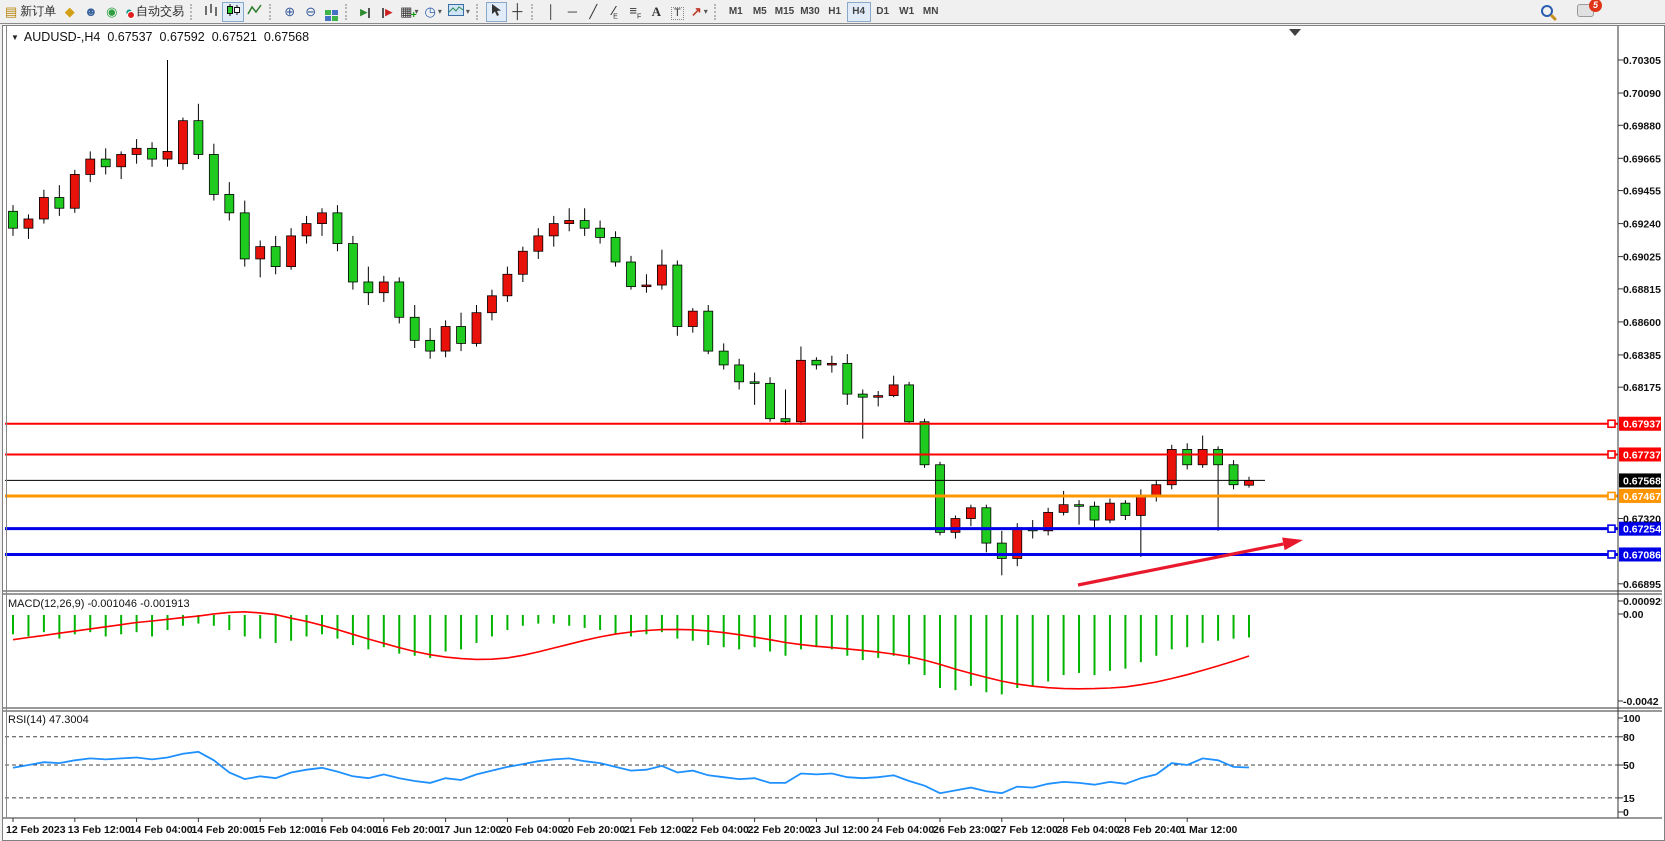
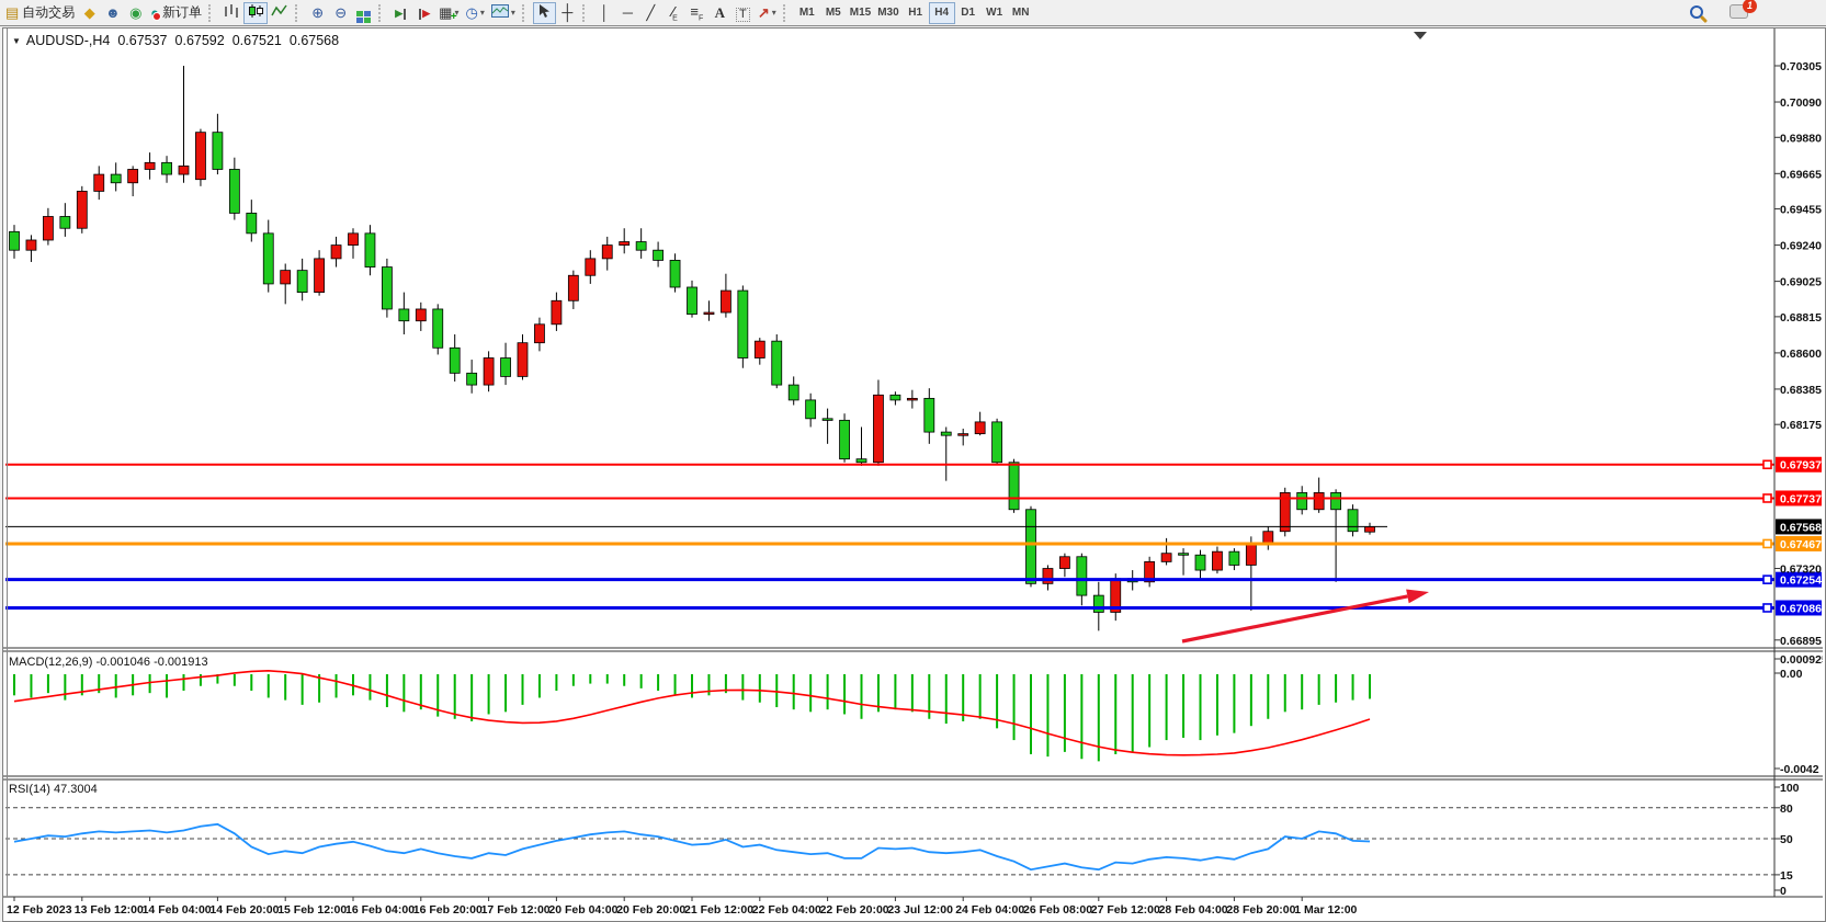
  ▤
- 新订单
+ 自动交易
  ◆
  ☻
  ◉
  ●
- 自动交易
+ 新订单
  ⊕
  ⊖
  ▶
  ▶
  ▦
  +
  ▾
  ◷
  ▾
  ▾
  ┼
  │
  ─
  ╱
  A
  T
  ↗
  ▾
  M1
  M5
  M15
  M30
  H1
  H4
  D1
  W1
  MN
- 5
+ 1
  ▼ AUDUSD-,H4 0.67537 0.67592 0.67521 0.67568
  MACD(12,26,9) -0.001046 -0.001913
  RSI(14) 47.3004
  0.67937
  0.67737
  0.67568
  0.67467
  0.67254
  0.67086
  0.70305
  0.70090
  0.69880
  0.69665
  0.69455
  0.69240
  0.69025
  0.68815
  0.68600
  0.68385
  0.68175
  0.67320
  0.66895
  0.00092
  0.00
  -0.0042
  100
  80
  50
  15
  0
  12 Feb 2023
  13 Feb 12:00
  14 Feb 04:00
  14 Feb 20:00
  15 Feb 12:00
  16 Feb 04:00
  16 Feb 20:00
- 17 Jun 12:00
+ 17 Feb 12:00
  20 Feb 04:00
  20 Feb 20:00
  21 Feb 12:00
  22 Feb 04:00
  22 Feb 20:00
  23 Jul 12:00
  24 Feb 04:00
- 26 Feb 23:00
+ 26 Feb 08:00
  27 Feb 12:00
  28 Feb 04:00
- 28 Feb 20:40
+ 28 Feb 20:00
  1 Mar 12:00
